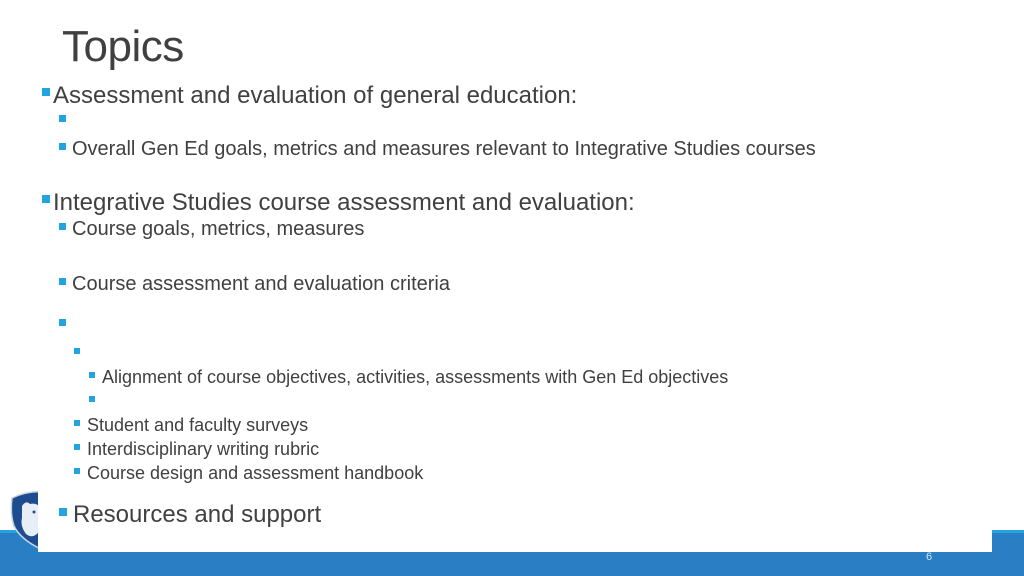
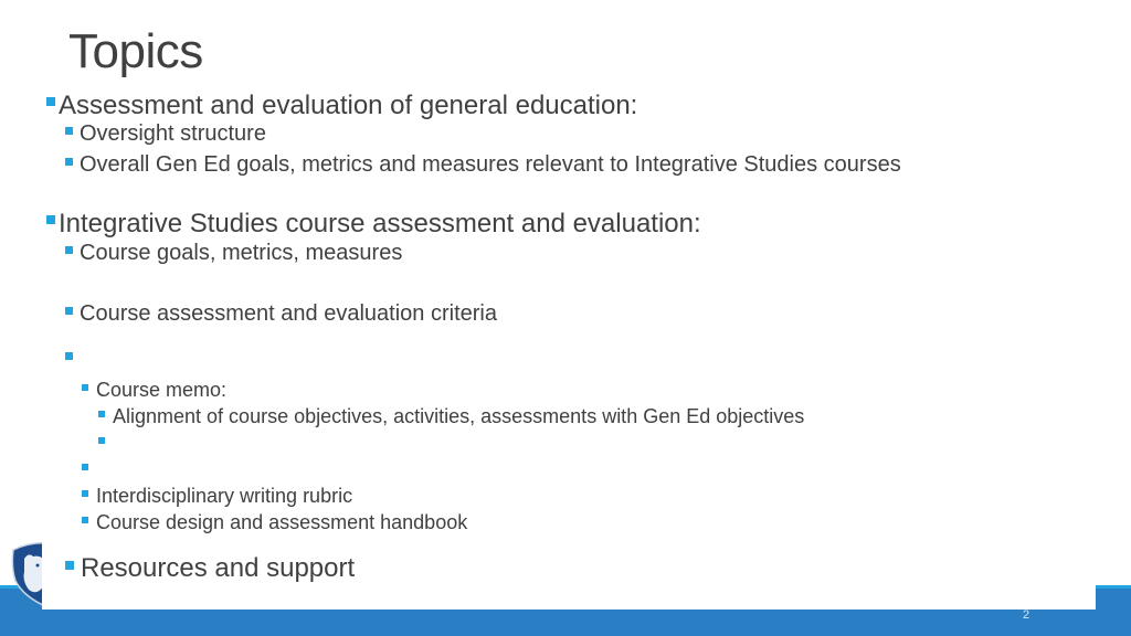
  Topics
  Assessment and evaluation of general education:
+ Oversight structure
  Overall Gen Ed goals, metrics and measures relevant to Integrative Studies courses
  Integrative Studies course assessment and evaluation:
  Course goals, metrics, measures
  Course assessment and evaluation criteria
+ Course memo:
  Alignment of course objectives, activities, assessments with Gen Ed objectives
- Student and faculty surveys
  Interdisciplinary writing rubric
  Course design and assessment handbook
  Resources and support
- 6
+ 2
